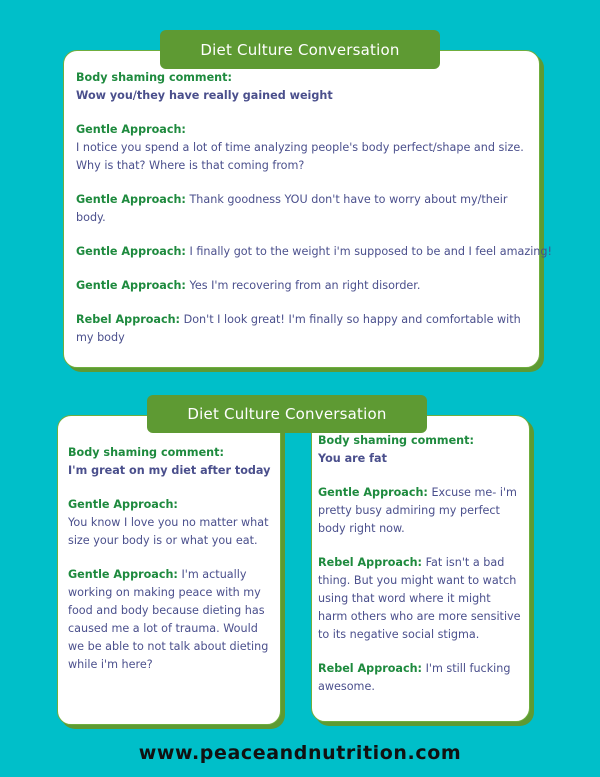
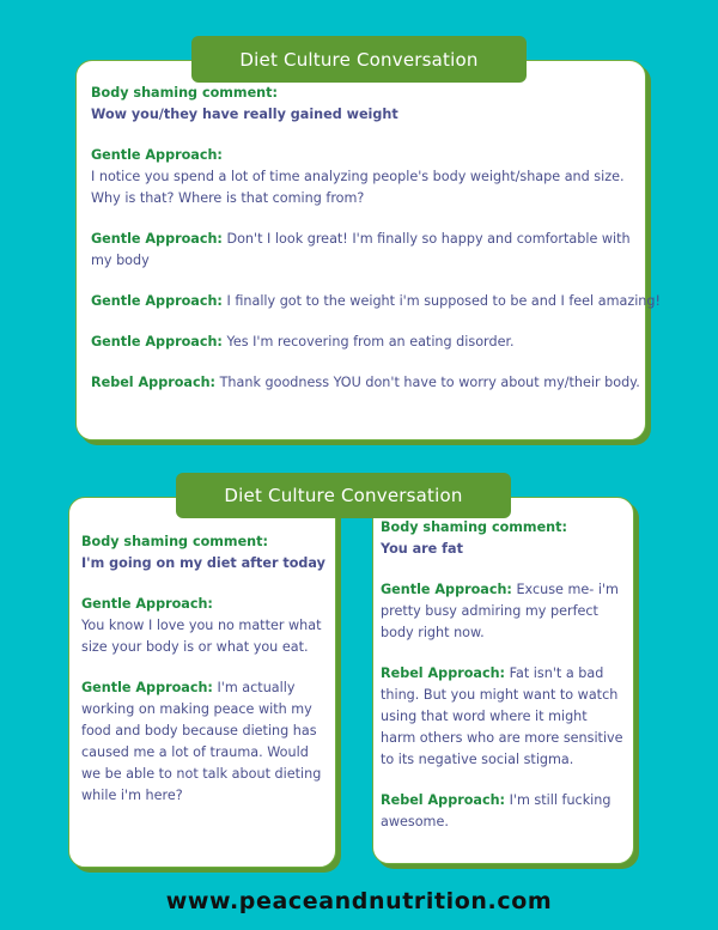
  Diet Culture Conversation
  Body shaming comment:
  Wow you/they have really gained weight
  Gentle Approach:
- I notice you spend a lot of time analyzing people's body perfect/shape and size. Why is that? Where is that coming from?
+ I notice you spend a lot of time analyzing people's body weight/shape and size. Why is that? Where is that coming from?
- Gentle Approach: Thank goodness YOU don't have to worry about my/their body.
+ Gentle Approach: Don't I look great! I'm finally so happy and comfortable with my body
  Gentle Approach: I finally got to the weight i'm supposed to be and I feel amazing!
- Gentle Approach: Yes I'm recovering from an right disorder.
+ Gentle Approach: Yes I'm recovering from an eating disorder.
- Rebel Approach: Don't I look great! I'm finally so happy and comfortable with my body
+ Rebel Approach: Thank goodness YOU don't have to worry about my/their body.
  Diet Culture Conversation
  Body shaming comment:
- I'm great on my diet after today
+ I'm going on my diet after today
  Gentle Approach:
  You know I love you no matter what size your body is or what you eat.
  Gentle Approach: I'm actually working on making peace with my food and body because dieting has caused me a lot of trauma. Would we be able to not talk about dieting while i'm here?
  Body shaming comment:
  You are fat
  Gentle Approach: Excuse me- i'm pretty busy admiring my perfect body right now.
  Rebel Approach: Fat isn't a bad thing. But you might want to watch using that word where it might harm others who are more sensitive to its negative social stigma.
  Rebel Approach: I'm still fucking awesome.
  www.peaceandnutrition.com
